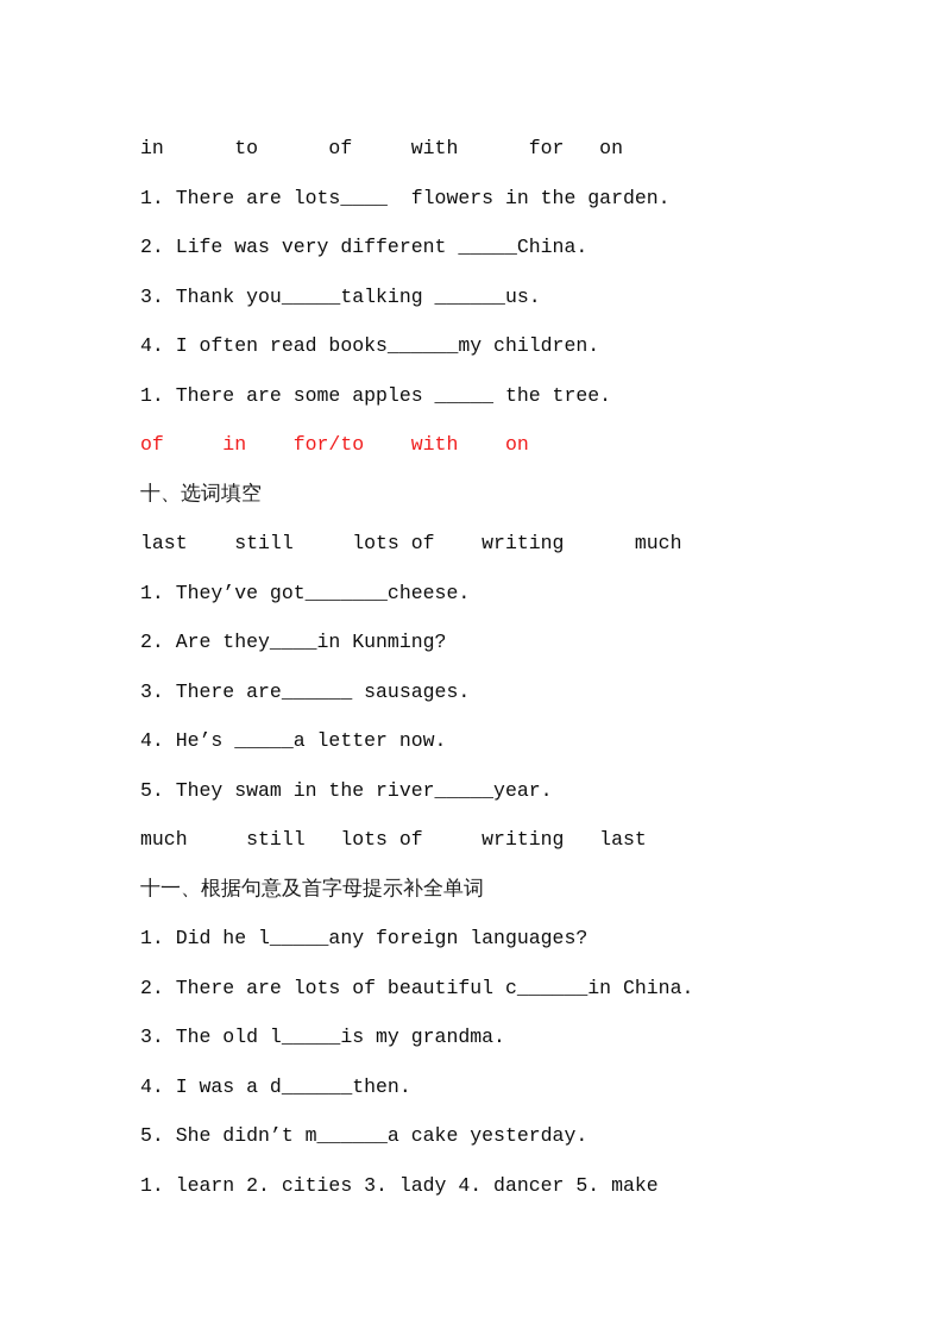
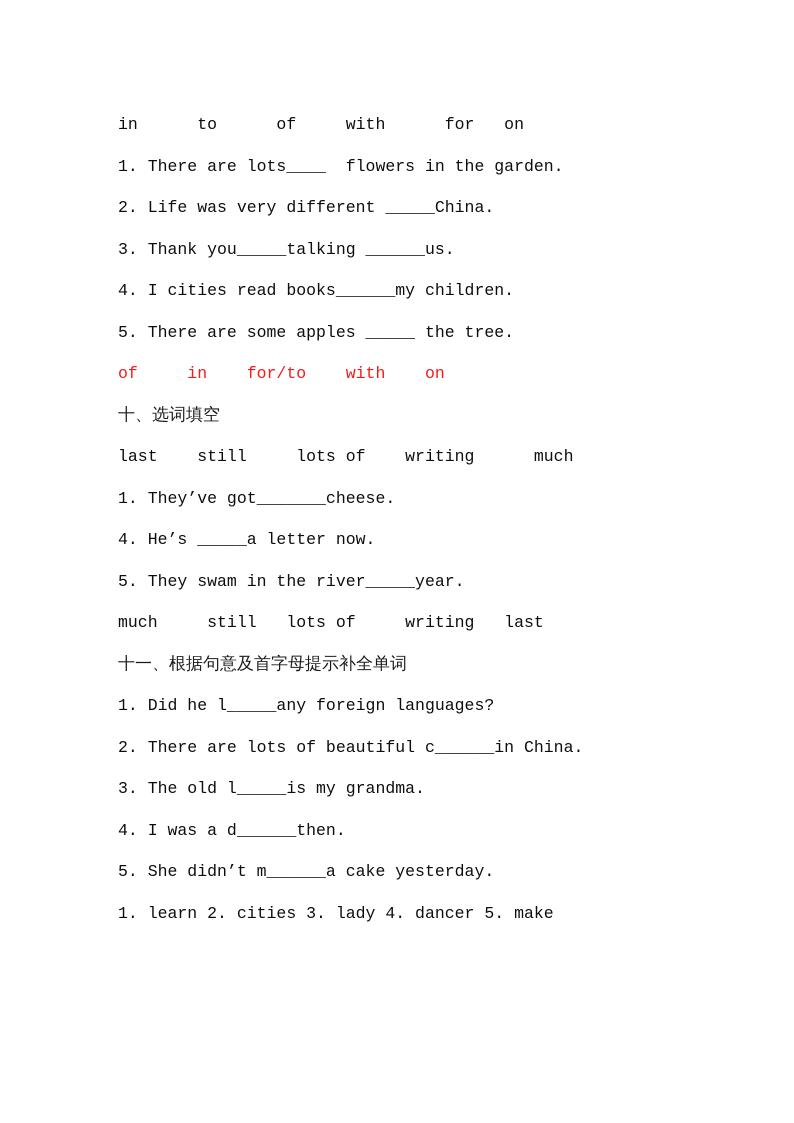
  in to of with for on
  1. There are lots____ flowers in the garden.
  2. Life was very different _____China.
  3. Thank you_____talking ______us.
- 4. I often read books______my children.
+ 4. I cities read books______my children.
- 1. There are some apples _____ the tree.
+ 5. There are some apples _____ the tree.
  of in for/to with on
  十、选词填空
  last still lots of writing much
  1. They’ve got_______cheese.
- 2. Are they____in Kunming?
- 3. There are______ sausages.
  4. He’s _____a letter now.
  5. They swam in the river_____year.
  much still lots of writing last
  十一、根据句意及首字母提示补全单词
  1. Did he l_____any foreign languages?
  2. There are lots of beautiful c______in China.
  3. The old l_____is my grandma.
  4. I was a d______then.
  5. She didn’t m______a cake yesterday.
  1. learn 2. cities 3. lady 4. dancer 5. make
